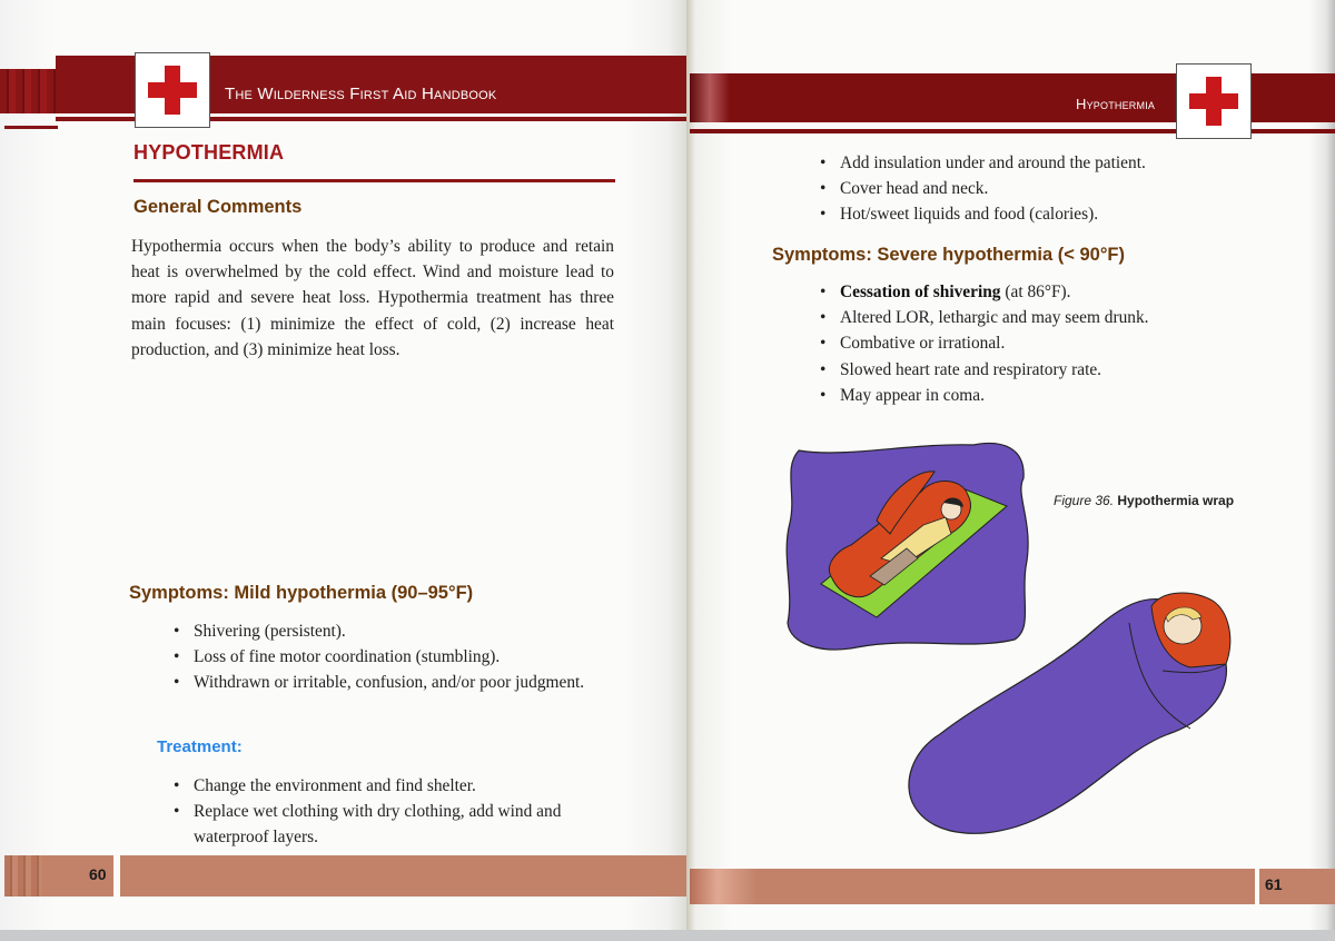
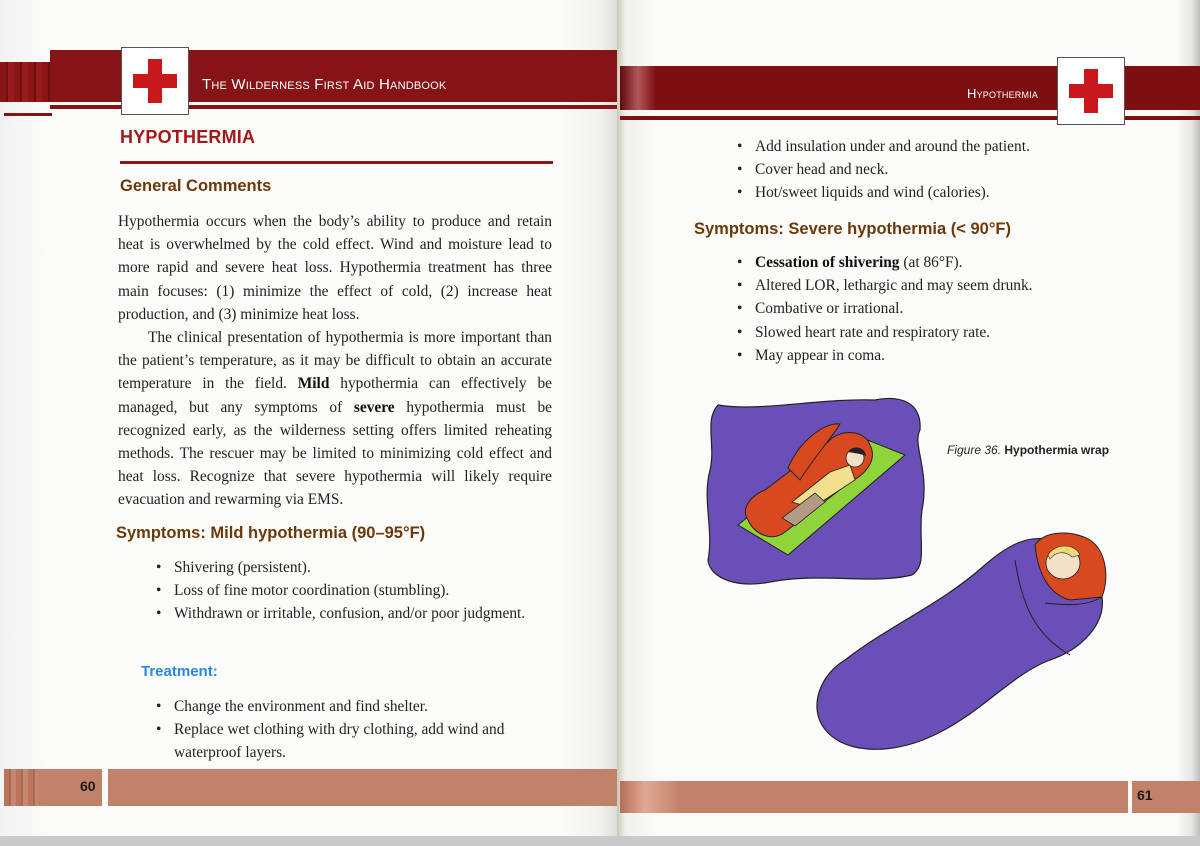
  The Wilderness First Aid Handbook
  HYPOTHERMIA
  General Comments
  Hypothermia occurs when the body’s ability to produce and retain heat is overwhelmed by the cold effect. Wind and moisture lead to more rapid and severe heat loss. Hypothermia treatment has three main focuses: (1) minimize the effect of cold, (2) increase heat production, and (3) minimize heat loss.
+ The clinical presentation of hypothermia is more important than the patient’s temperature, as it may be difficult to obtain an accurate temperature in the field. Mild hypothermia can effectively be managed, but any symptoms of severe hypothermia must be recognized early, as the wilderness setting offers limited reheating methods. The rescuer may be limited to minimizing cold effect and heat loss. Recognize that severe hypothermia will likely require evacuation and rewarming via EMS.
  Symptoms: Mild hypothermia (90–95°F)
  Shivering (persistent).
  Loss of fine motor coordination (stumbling).
  Withdrawn or irritable, confusion, and/or poor judgment.
  Treatment:
  Change the environment and find shelter.
  Replace wet clothing with dry clothing, add wind and waterproof layers.
  60
  Hypothermia
  Add insulation under and around the patient.
  Cover head and neck.
- Hot/sweet liquids and food (calories).
+ Hot/sweet liquids and wind (calories).
  Symptoms: Severe hypothermia (< 90°F)
  Cessation of shivering (at 86°F).
  Altered LOR, lethargic and may seem drunk.
  Combative or irrational.
  Slowed heart rate and respiratory rate.
  May appear in coma.
  Figure 36. Hypothermia wrap
  61
